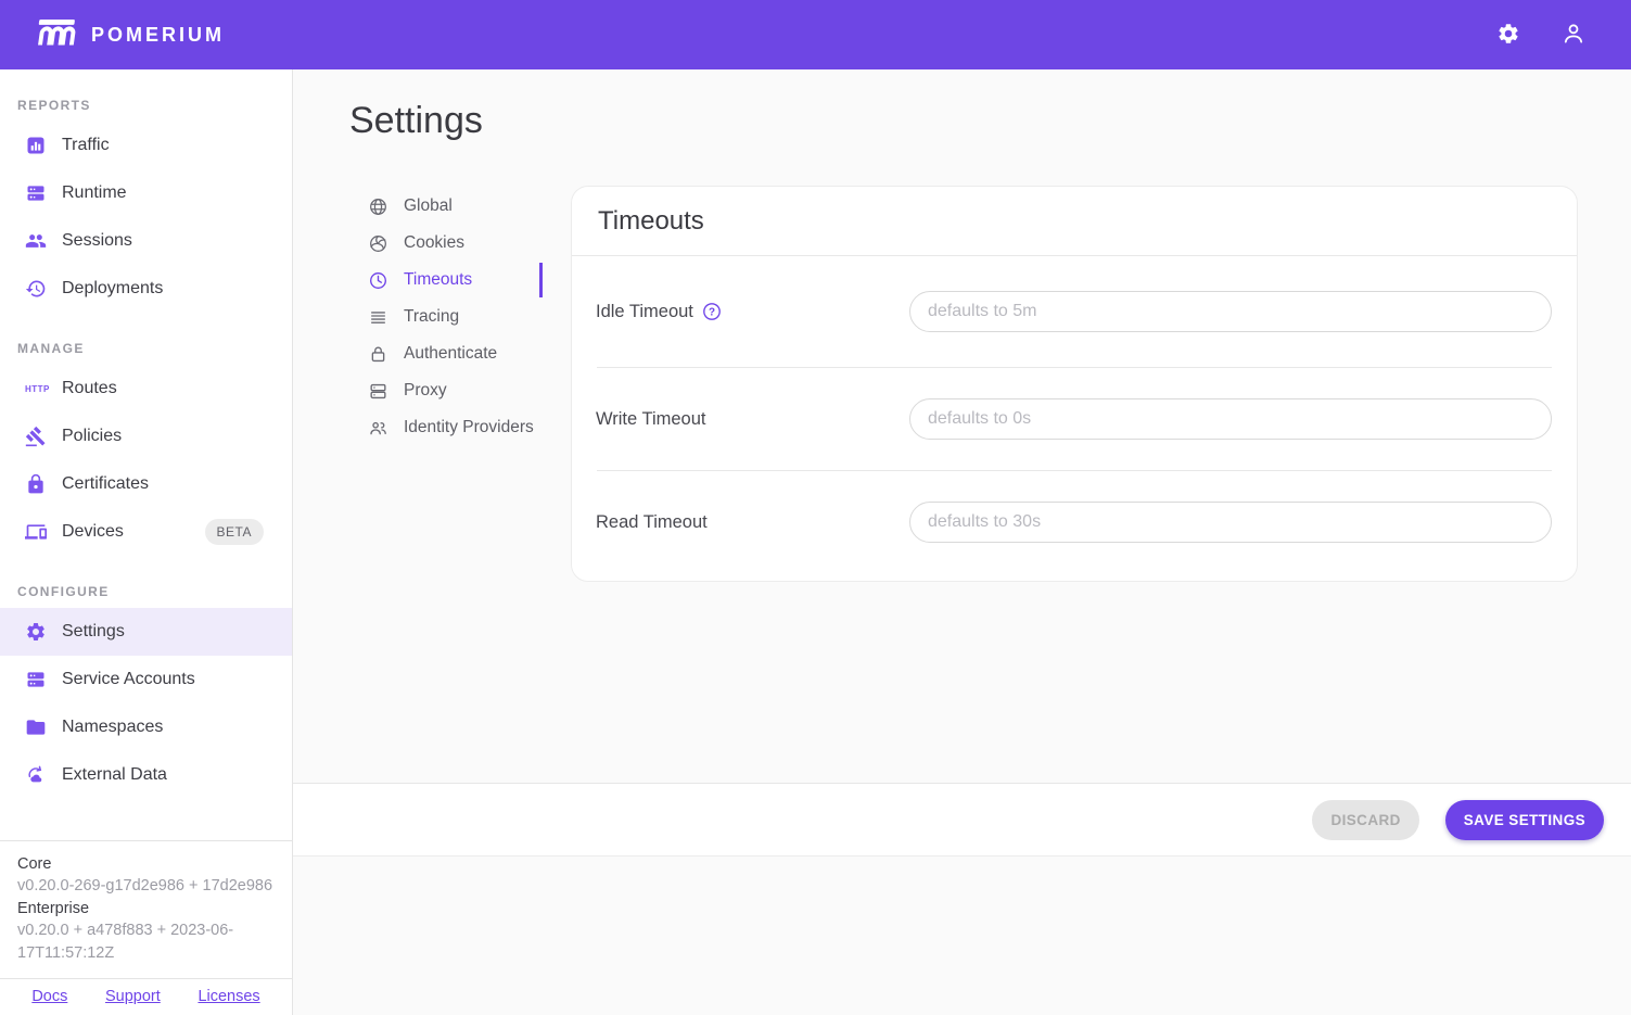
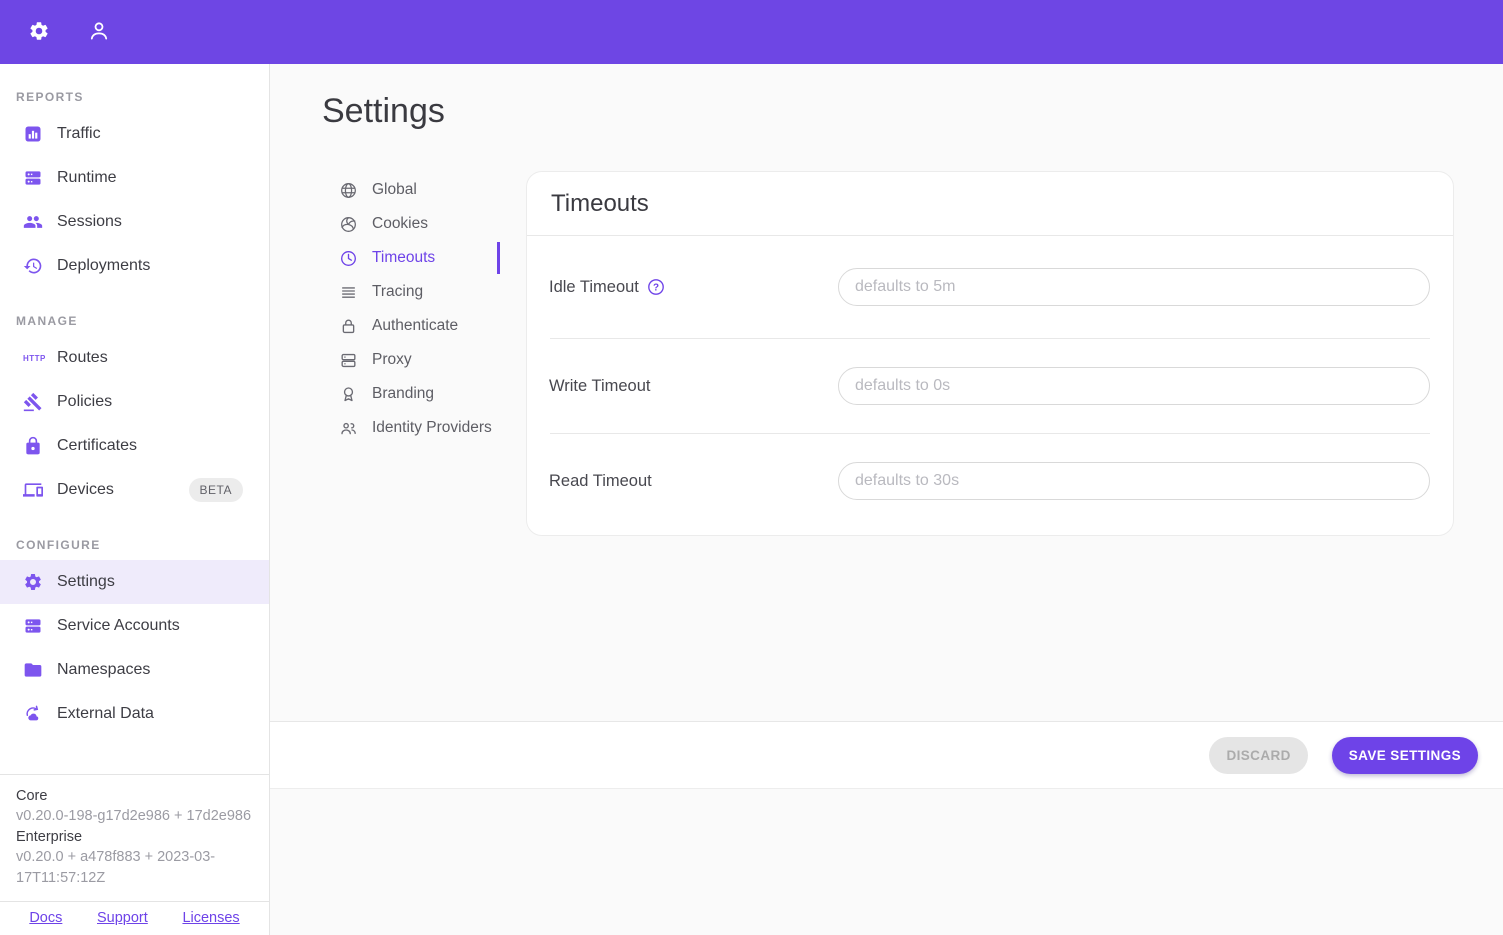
- POMERIUM
  REPORTS
  Traffic
  Runtime
  Sessions
  Deployments
  MANAGE
  HTTP
  Routes
  Policies
  Certificates
  Devices
  BETA
  CONFIGURE
  Settings
  Service Accounts
  Namespaces
  External Data
  Core
- v0.20.0-269-g17d2e986 + 17d2e986
+ v0.20.0-198-g17d2e986 + 17d2e986
  Enterprise
- v0.20.0 + a478f883 + 2023-06-17T11:57:12Z
+ v0.20.0 + a478f883 + 2023-03-17T11:57:12Z
  Docs
  Support
  Licenses
  Settings
  Global
  Cookies
  Timeouts
  Tracing
  Authenticate
  Proxy
+ Branding
  Identity Providers
  Timeouts
  Idle Timeout
  ?
  defaults to 5m
  Write Timeout
  defaults to 0s
  Read Timeout
  defaults to 30s
  DISCARD
  SAVE SETTINGS
